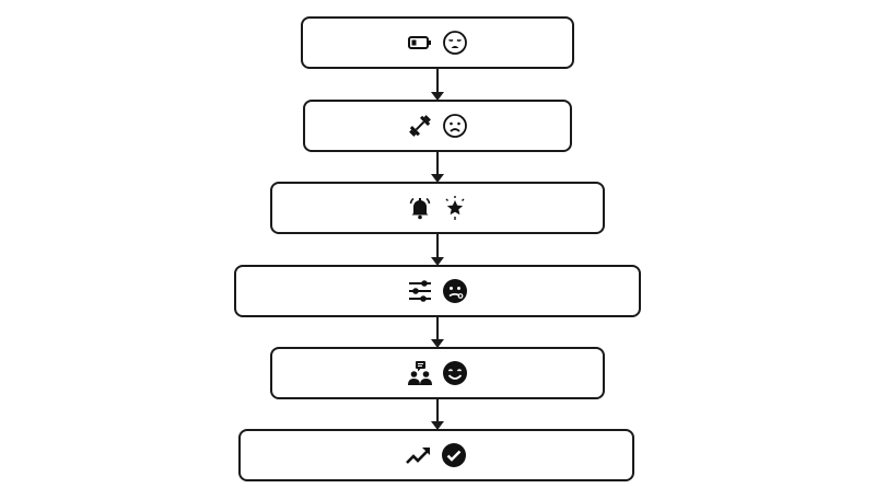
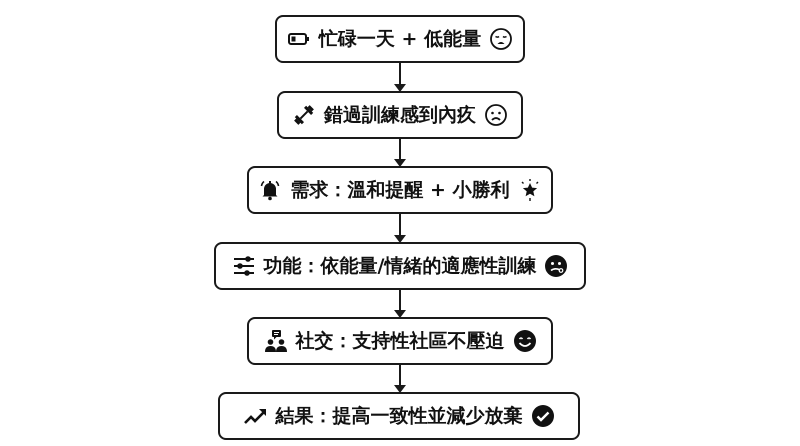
+ 忙碌一天 + 低能量
+ 錯過訓練感到內疚
+ 需求：溫和提醒 + 小勝利
+ 功能：依能量/情緒的適應性訓練
+ 社交：支持性社區不壓迫
+ 結果：提高一致性並減少放棄
